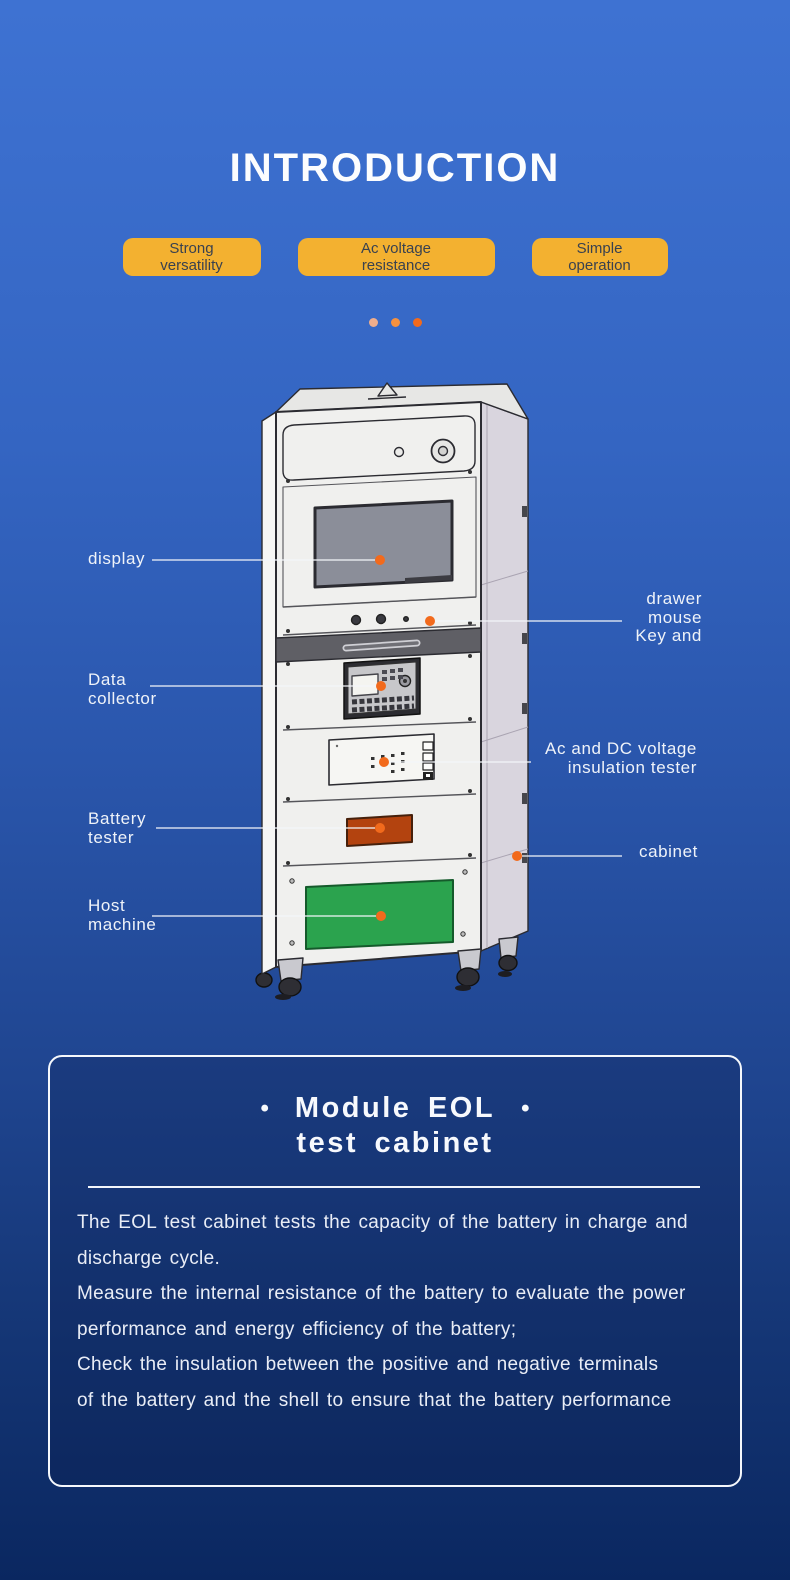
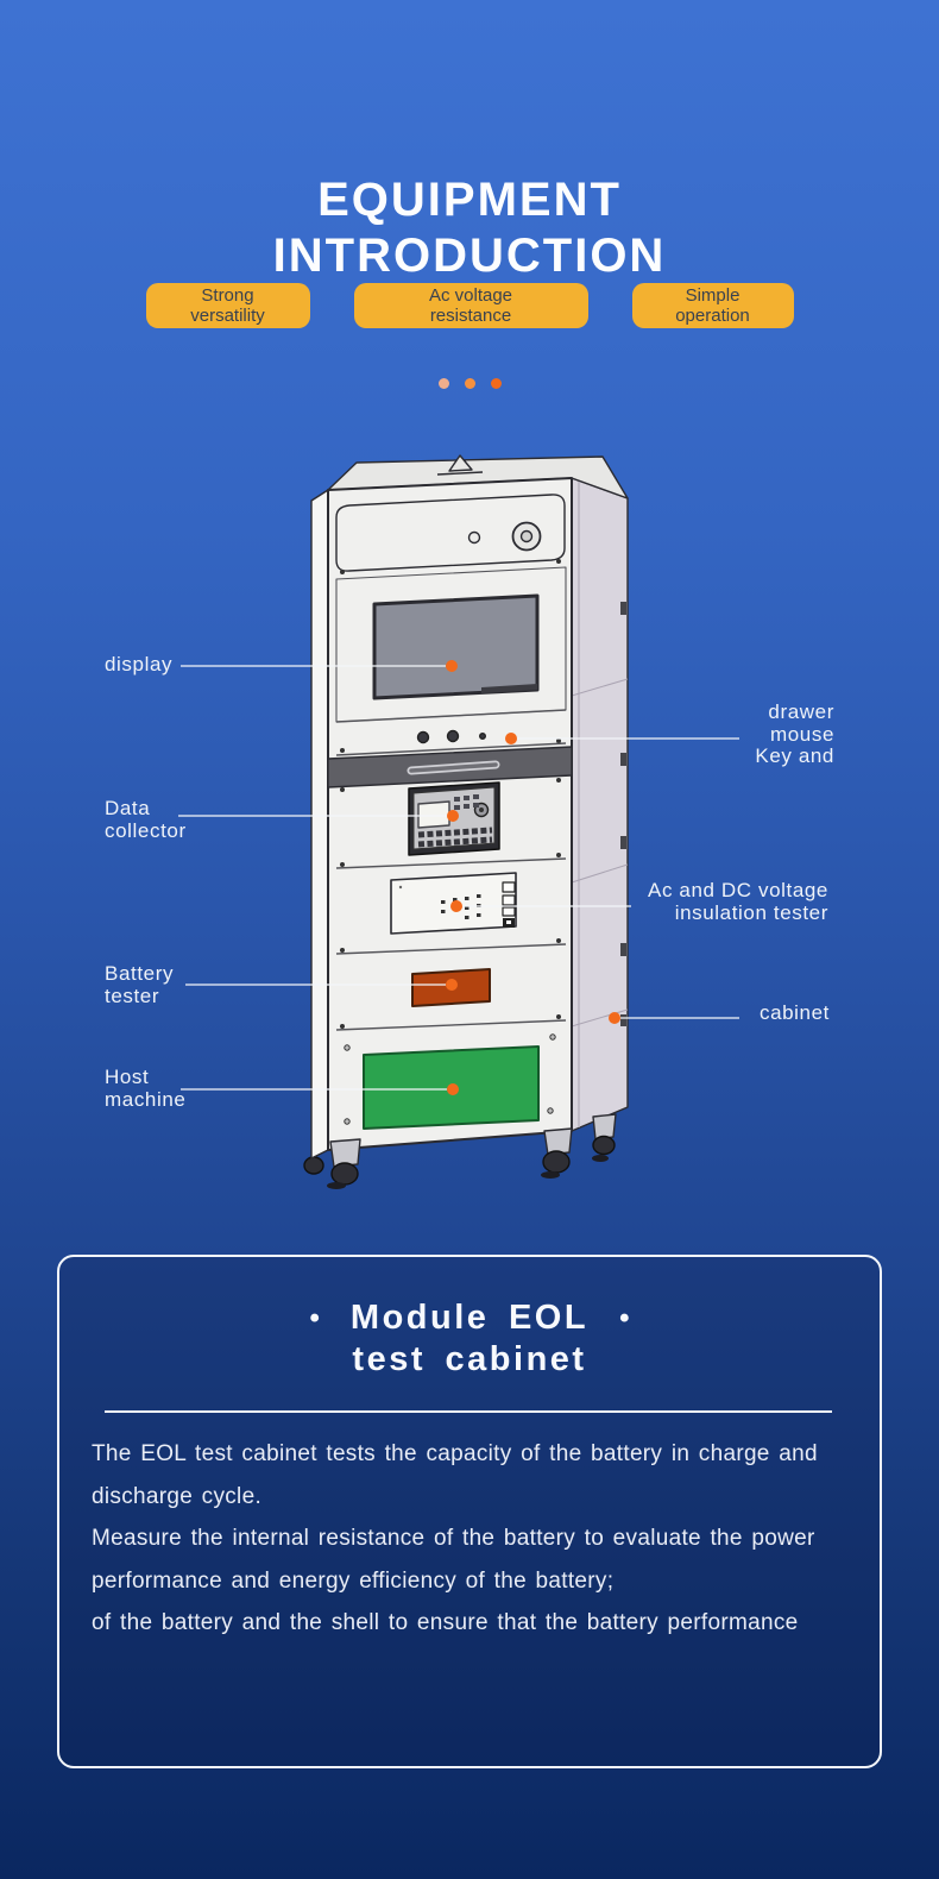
+ EQUIPMENT
  INTRODUCTION
  Strong
  versatility
  Ac voltage
  resistance
  Simple
  operation
  display
  drawer
  mouse
  Key and
  Data
  collector
  Ac and DC voltage
  insulation tester
  Battery
  tester
  cabinet
  Host
  machine
  •
  Module EOL
  •
  test cabinet
  The EOL test cabinet tests the capacity of the battery in charge and
  discharge cycle.
  Measure the internal resistance of the battery to evaluate the power
  performance and energy efficiency of the battery;
- Check the insulation between the positive and negative terminals
  of the battery and the shell to ensure that the battery performance
